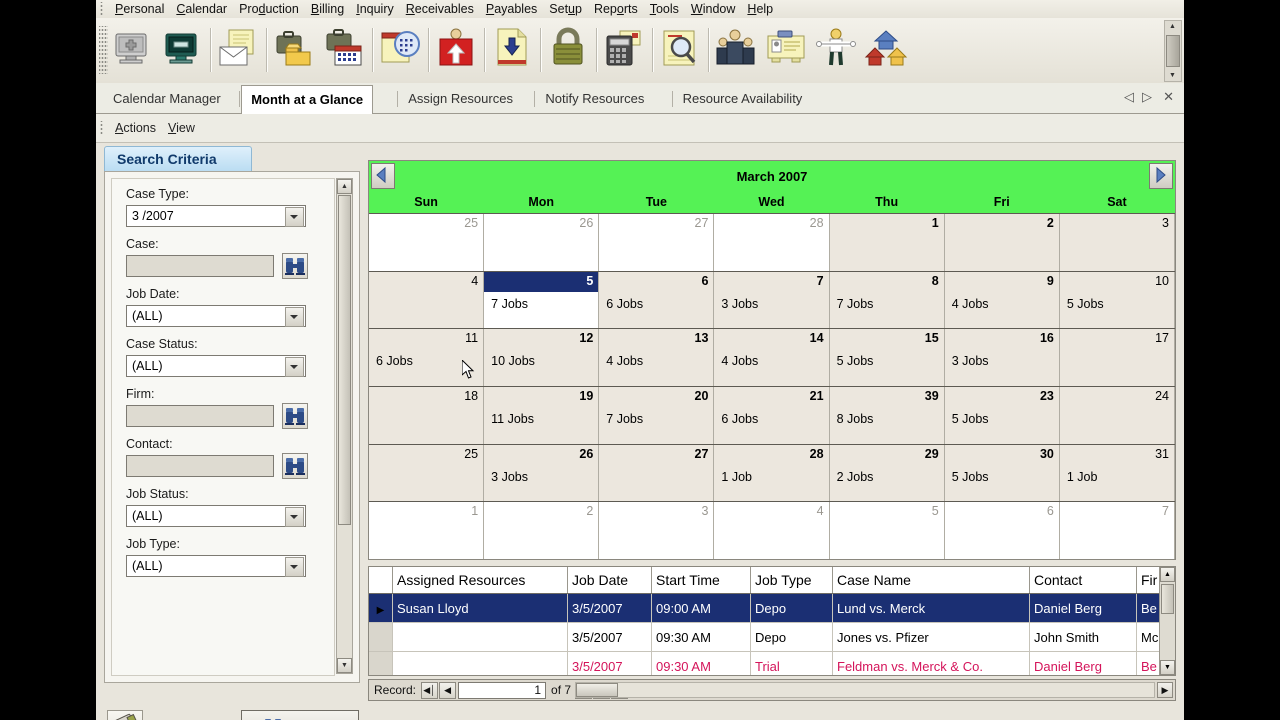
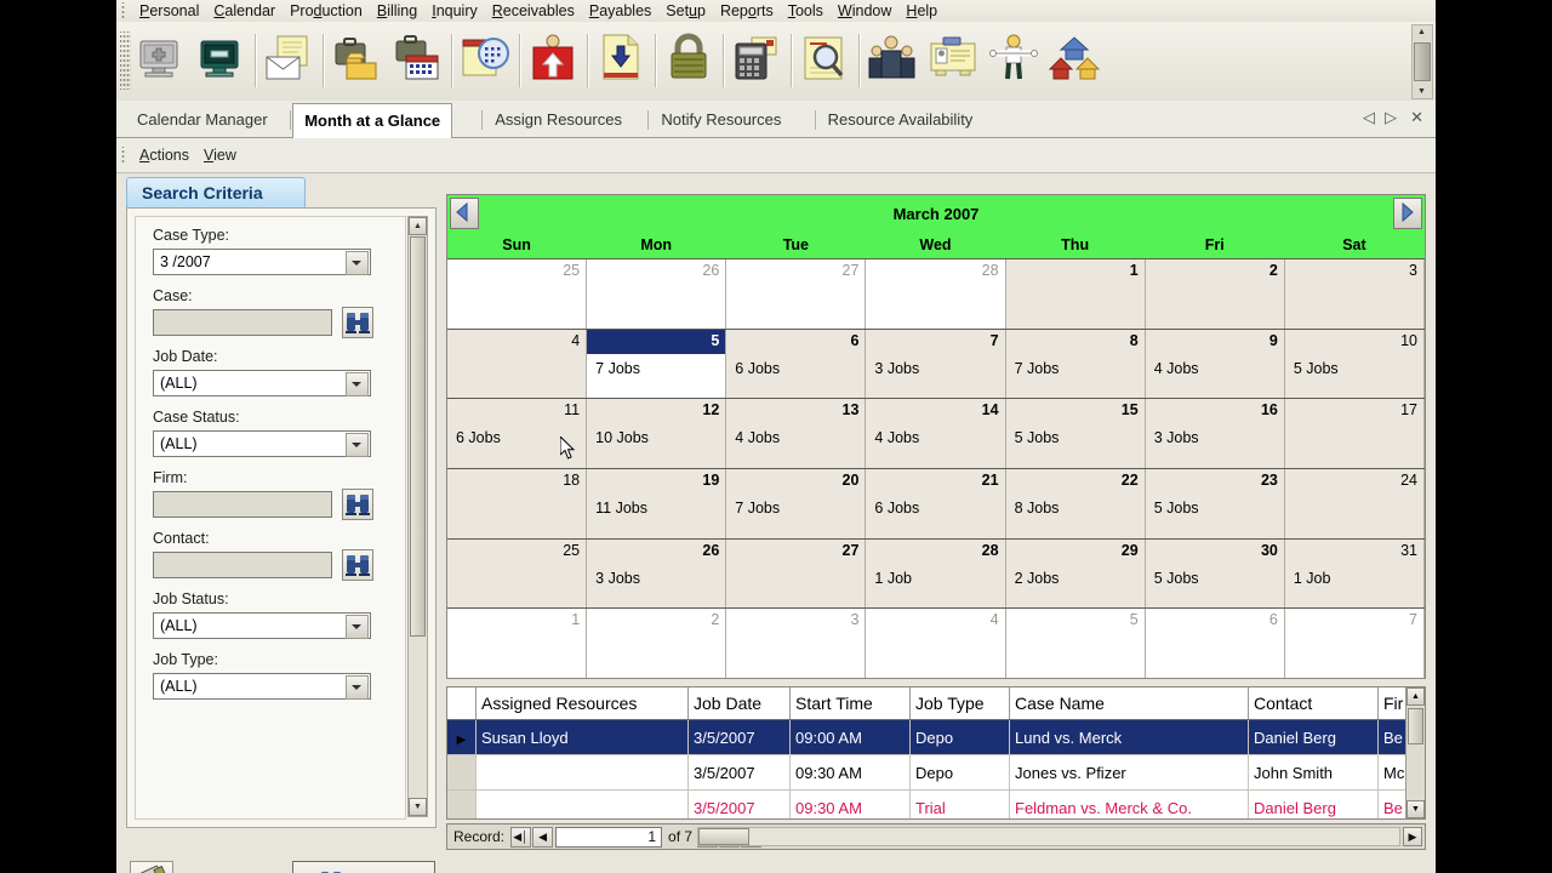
  Personal
  Calendar
  Production
  Billing
  Inquiry
  Receivables
  Payables
  Setup
  Reports
  Tools
  Window
  Help
  Calendar Manager
  Month at a Glance
  Assign Resources
  Notify Resources
  Resource Availability
  ◁
  ▷
  ✕
  Actions
  View
  Search Criteria
  Case Type:
  3 /2007
  Case:
  Job Date:
  (ALL)
  Case Status:
  (ALL)
  Firm:
  Contact:
  Job Status:
  (ALL)
  Job Type:
  (ALL)
  March 2007
  Sun
  Mon
  Tue
  Wed
  Thu
  Fri
  Sat
  25
  26
  27
  28
  1
  2
  3
  4
  5
  7 Jobs
  6
  6 Jobs
  7
  3 Jobs
  8
  7 Jobs
  9
  4 Jobs
  10
  5 Jobs
  11
  6 Jobs
  12
  10 Jobs
  13
  4 Jobs
  14
  4 Jobs
  15
  5 Jobs
  16
  3 Jobs
  17
  18
  19
  11 Jobs
  20
  7 Jobs
  21
  6 Jobs
- 39
+ 22
  8 Jobs
  23
  5 Jobs
  24
  25
  26
  3 Jobs
  27
  28
  1 Job
  29
  2 Jobs
  30
  5 Jobs
  31
  1 Job
  1
  2
  3
  4
  5
  6
  7
  	Assigned Resources	Job Date	Start Time	Job Type	Case Name	Contact	Fir
  ▶	Susan Lloyd	3/5/2007	09:00 AM	Depo	Lund vs. Merck	Daniel Berg	Be
  		3/5/2007	09:30 AM	Depo	Jones vs. Pfizer	John Smith	Mc
  		3/5/2007	09:30 AM	Trial	Feldman vs. Merck & Co.	Daniel Berg	Be
  Record:
  ◀│
  ◀
  1
  of 7
  ▶
